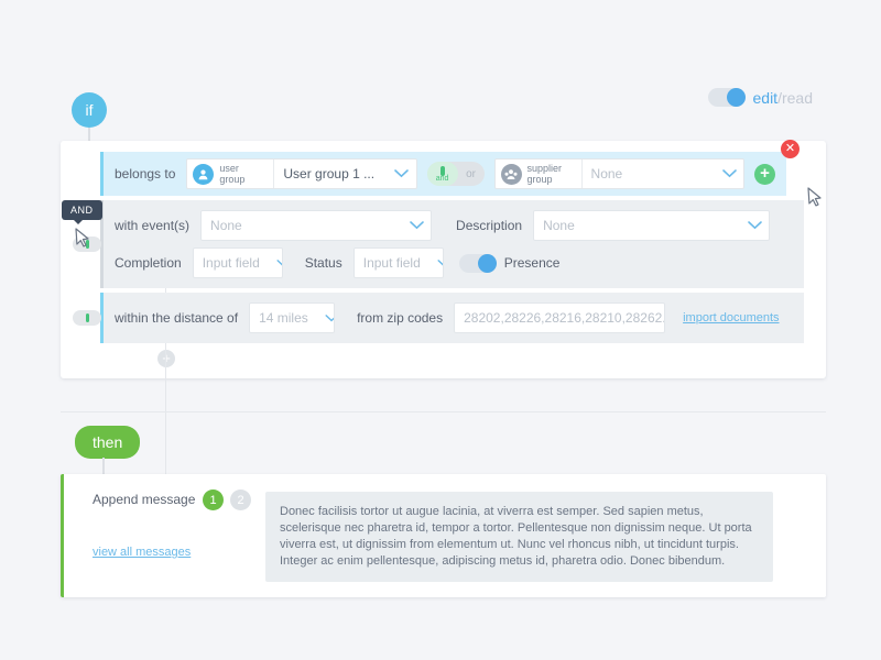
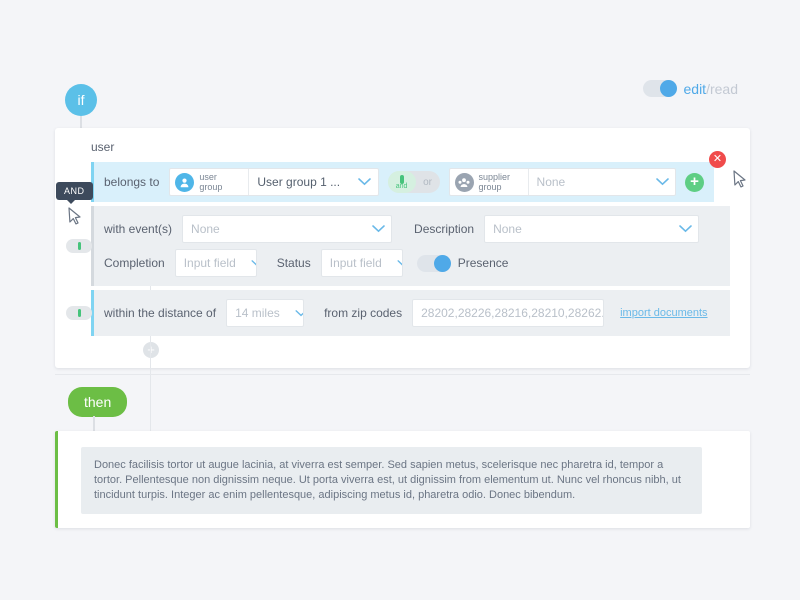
  edit/read
  if
+ user
  belongs to
  user group
  User group 1 ...
  or
  supplier group
  None
  +
  ✕
  with event(s)
  None
  Description
  None
  Completion
  Input field
  Status
  Input field
  Presence
  within the distance of
  14 miles
  from zip codes
  28202,28226,28216,28210,28262.
  import documents
  +
  AND
  then
- Append message
- 1
- 2
- view all messages
  Donec facilisis tortor ut augue lacinia, at viverra est semper. Sed sapien metus, scelerisque nec pharetra id, tempor a tortor. Pellentesque non dignissim neque. Ut porta viverra est, ut dignissim from elementum ut. Nunc vel rhoncus nibh, ut tincidunt turpis. Integer ac enim pellentesque, adipiscing metus id, pharetra odio. Donec bibendum.
